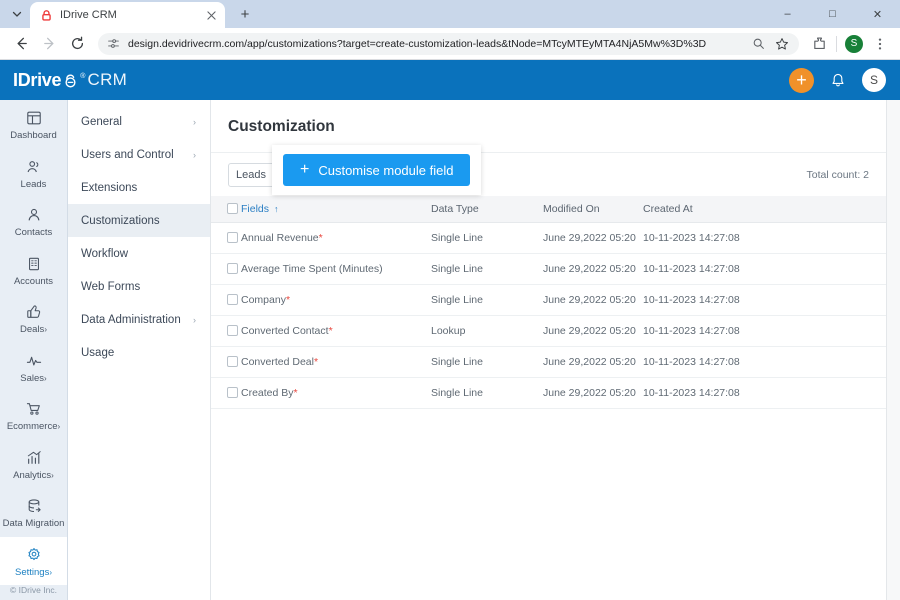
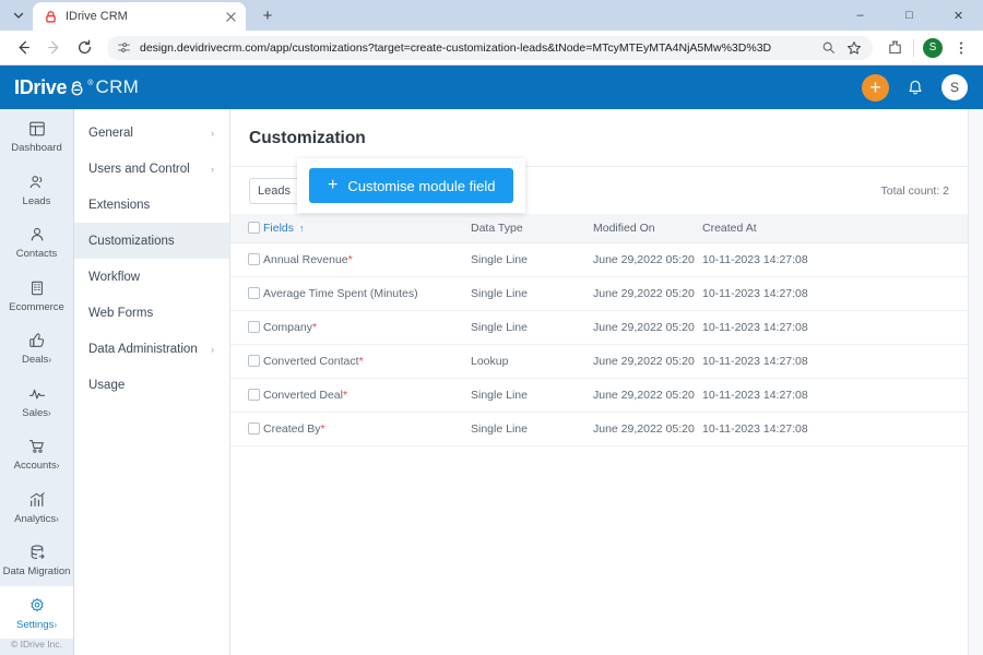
  IDrive CRM
  +
  –
  □
  ✕
  design.devidrivecrm.com/app/customizations?target=create-customization-leads&tNode=MTcyMTEyMTA4NjA5Mw%3D%3D
  S
  IDrive
  CRM
  +
  S
  Dashboard
  Leads
  Contacts
- Accounts
+ Ecommerce
  Deals›
  Sales›
- Ecommerce›
+ Accounts›
  Analytics›
  Data Migration
  Settings›
  © IDrive Inc.
  General
  ›
  Users and Control
  ›
  Extensions
  Customizations
  Workflow
  Web Forms
  Data Administration
  ›
  Usage
  Customization
  Leads
  Total count: 2
  	Fields ↑	Data Type	Modified On	Created At
  	Annual Revenue*	Single Line	June 29,2022 05:20	10-11-2023 14:27:08
  	Average Time Spent (Minutes)	Single Line	June 29,2022 05:20	10-11-2023 14:27:08
  	Company*	Single Line	June 29,2022 05:20	10-11-2023 14:27:08
  	Converted Contact*	Lookup	June 29,2022 05:20	10-11-2023 14:27:08
  	Converted Deal*	Single Line	June 29,2022 05:20	10-11-2023 14:27:08
  	Created By*	Single Line	June 29,2022 05:20	10-11-2023 14:27:08
  +
  Customise module field
